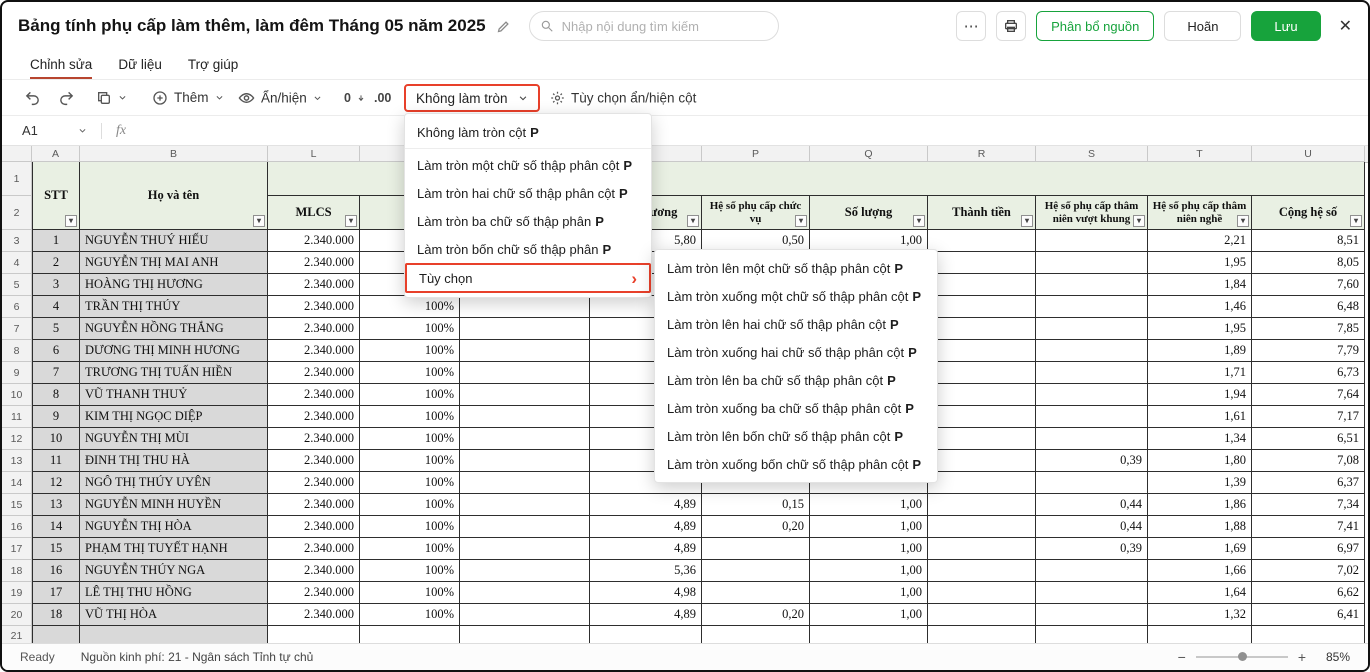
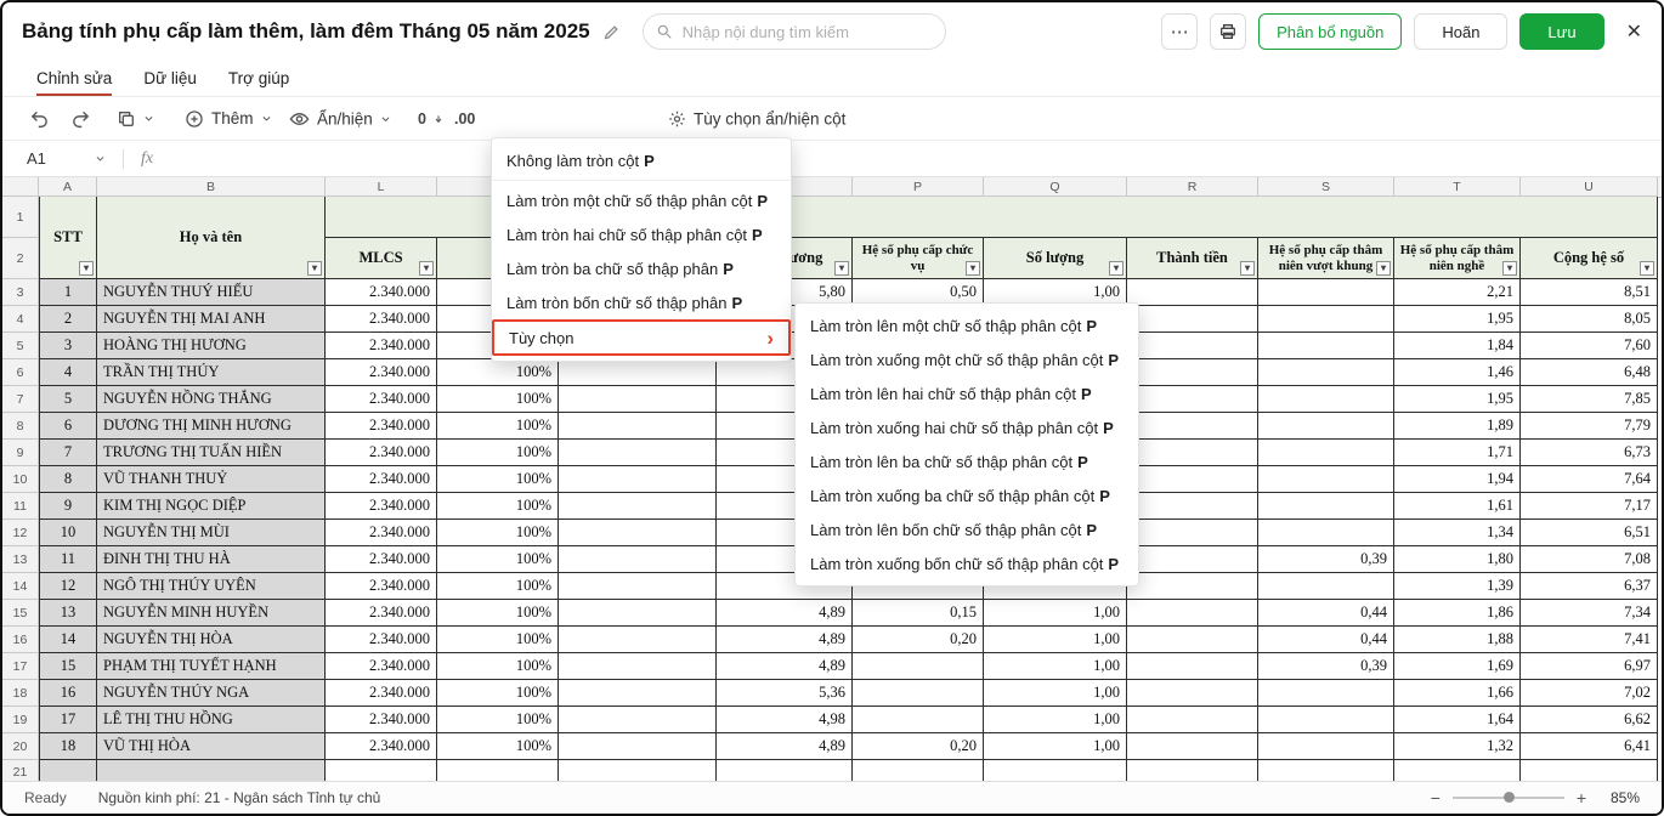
  Bảng tính phụ cấp làm thêm, làm đêm Tháng 05 năm 2025
  Nhập nội dung tìm kiếm
  ⋯
  Phân bổ nguồn
  Hoãn
  Lưu
  ✕
  Chỉnh sửa
  Dữ liệu
  Trợ giúp
  Thêm
  Ẩn/hiện
  0
  .00
- Không làm tròn
  Tùy chọn ẩn/hiện cột
  A1
  fx
  A
  B
  L
  P
  Q
  R
  S
  T
  U
  1
  2
  STT
  ▾
  Họ và tên
  ▾
  MLCS
  ▾
  ▾
  Hệ số phụ cấp chức vụ
  ▾
  Số lượng
  ▾
  Thành tiền
  ▾
  Hệ số phụ cấp thâm niên vượt khung
  ▾
  Hệ số phụ cấp thâm niên nghề
  ▾
  Cộng hệ số
  ▾
  3
  1
  NGUYỄN THUÝ HIẾU
  2.340.000
  5,80
  0,50
  1,00
  2,21
  8,51
  4
  2
  NGUYỄN THỊ MAI ANH
  2.340.000
  1,95
  8,05
  5
  3
  HOÀNG THỊ HƯƠNG
  2.340.000
  1,84
  7,60
  6
  4
  TRẦN THỊ THÚY
  2.340.000
  100%
  1,46
  6,48
  7
  5
  NGUYỄN HỒNG THẮNG
  2.340.000
  100%
  1,95
  7,85
  8
  6
  DƯƠNG THỊ MINH HƯƠNG
  2.340.000
  100%
  1,89
  7,79
  9
  7
  TRƯƠNG THỊ TUẤN HIỀN
  2.340.000
  100%
  1,71
  6,73
  10
  8
  VŨ THANH THUỶ
  2.340.000
  100%
  1,94
  7,64
  11
  9
  KIM THỊ NGỌC DIỆP
  2.340.000
  100%
  1,61
  7,17
  12
  10
  NGUYỄN THỊ MÙI
  2.340.000
  100%
  1,34
  6,51
  13
  11
  ĐINH THỊ THU HÀ
  2.340.000
  100%
  0,39
  1,80
  7,08
  14
  12
  NGÔ THỊ THÚY UYÊN
  2.340.000
  100%
  1,39
  6,37
  15
  13
  NGUYỄN MINH HUYỀN
  2.340.000
  100%
  4,89
  0,15
  1,00
  0,44
  1,86
  7,34
  16
  14
  NGUYỄN THỊ HÒA
  2.340.000
  100%
  4,89
  0,20
  1,00
  0,44
  1,88
  7,41
  17
  15
  PHẠM THỊ TUYẾT HẠNH
  2.340.000
  100%
  4,89
  1,00
  0,39
  1,69
  6,97
  18
  16
  NGUYỄN THÚY NGA
  2.340.000
  100%
  5,36
  1,00
  1,66
  7,02
  19
  17
  LÊ THỊ THU HỒNG
  2.340.000
  100%
  4,98
  1,00
  1,64
  6,62
  20
  18
  VŨ THỊ HÒA
  2.340.000
  100%
  4,89
  0,20
  1,00
  1,32
  6,41
  21
  Không làm tròn cột
  P
  Làm tròn một chữ số thập phân cột
  P
  Làm tròn hai chữ số thập phân cột
  P
  Làm tròn ba chữ số thập phân
  P
  Làm tròn bốn chữ số thập phân
  P
  Tùy chọn
  ›
  Làm tròn lên một chữ số thập phân cột
  P
  Làm tròn xuống một chữ số thập phân cột
  P
  Làm tròn lên hai chữ số thập phân cột
  P
  Làm tròn xuống hai chữ số thập phân cột
  P
  Làm tròn lên ba chữ số thập phân cột
  P
  Làm tròn xuống ba chữ số thập phân cột
  P
  Làm tròn lên bốn chữ số thập phân cột
  P
  Làm tròn xuống bốn chữ số thập phân cột
  P
  Ready
  Nguồn kinh phí: 21 - Ngân sách Tỉnh tự chủ
  −
  +
  85%
